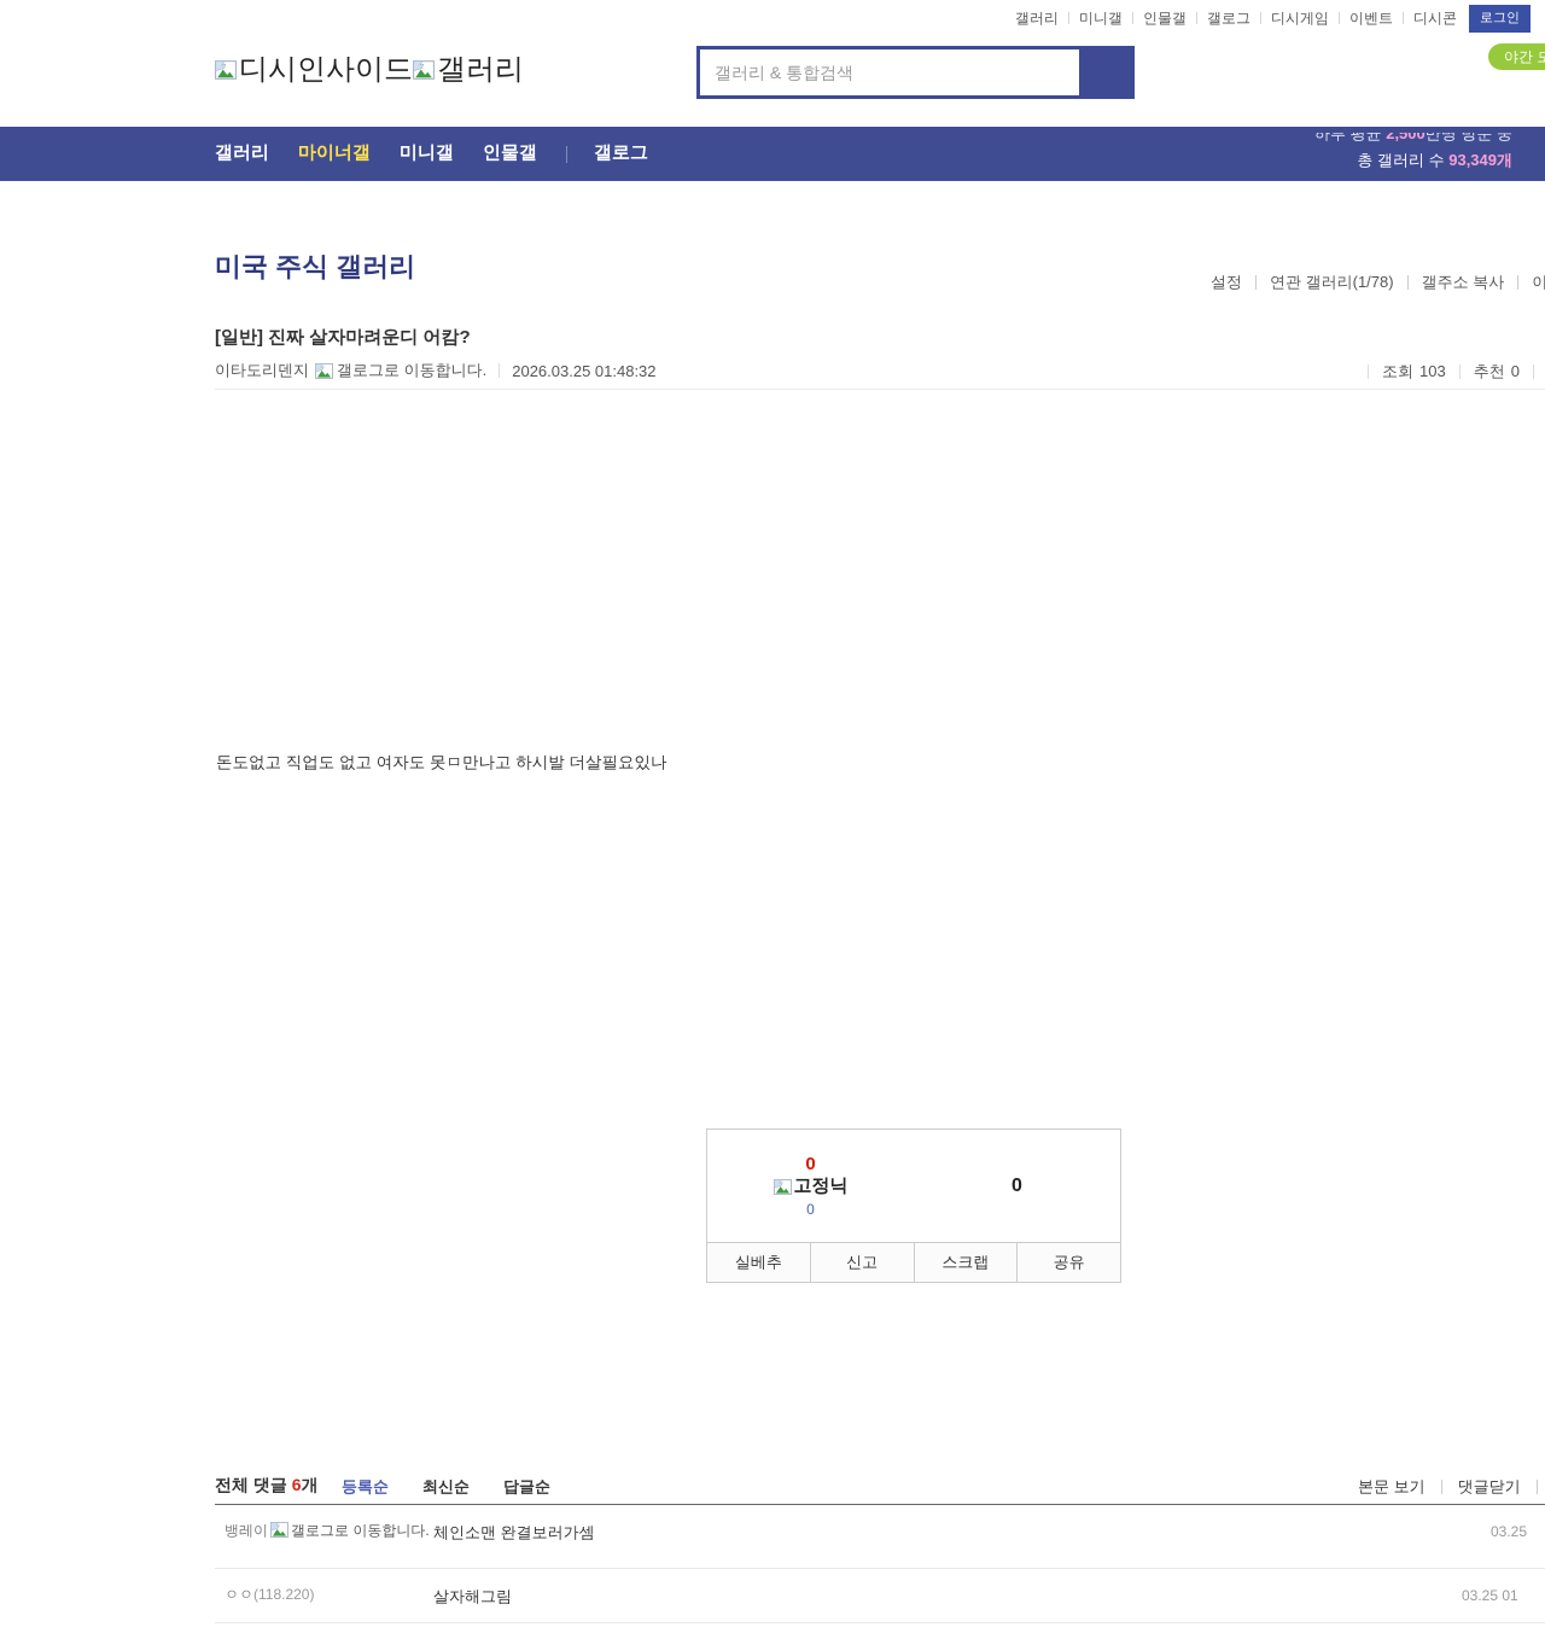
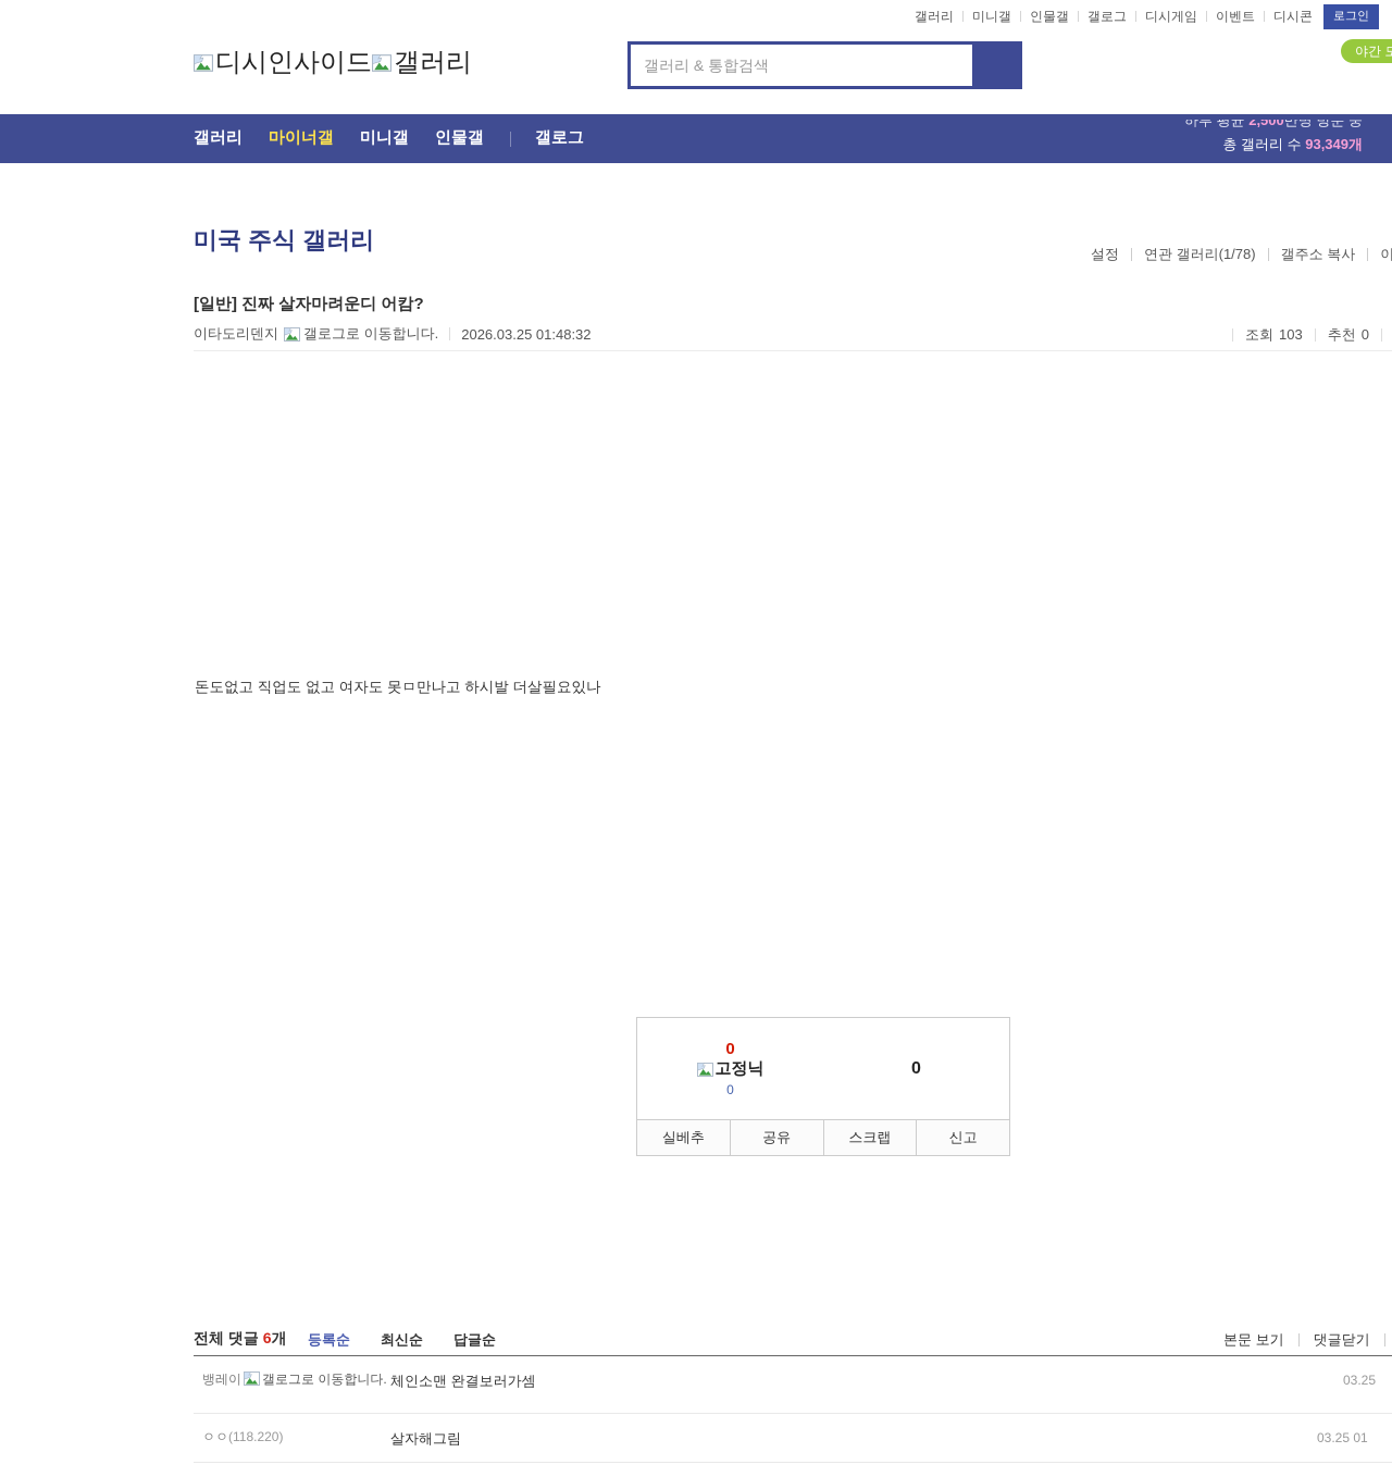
  갤러리
  미니갤
  인물갤
  갤로그
  디시게임
  이벤트
  디시콘
  로그인
  야간 모
  디시인사이드
  갤러리
  갤러리 & 통합검색
  갤러리
  마이너갤
  미니갤
  인물갤
  갤로그
  하루 평균 2,500만명 방문 중
  총 갤러리 수 93,349개
  미국 주식 갤러리
  설정
  연관 갤러리(1/78)
  갤주소 복사
  [일반] 진짜 살자마려운디 어캄?
  이타도리덴지
  갤로그로 이동합니다.
  2026.03.25 01:48:32
  조회 103
  추천 0
  돈도없고 직업도 없고 여자도 못ㅁ만나고 하시발 더살필요있나
  0
  고정닉
  0
  0
  실베추
- 신고
+ 공유
  스크랩
- 공유
+ 신고
  전체 댓글 6개
  등록순
  최신순
  답글순
  본문 보기
  댓글닫기
  뱅레이 갤로그로 이동합니다.
  체인소맨 완결보러가셈
  03.25
  ㅇㅇ(118.220)
  살자해그림
  03.25 01
